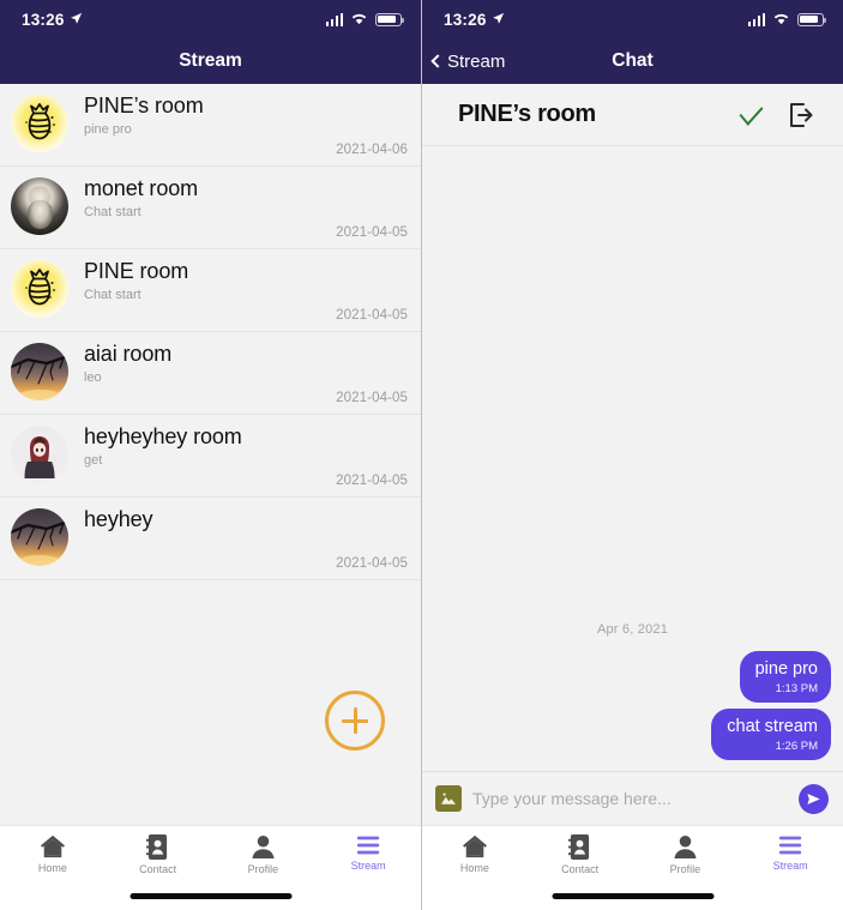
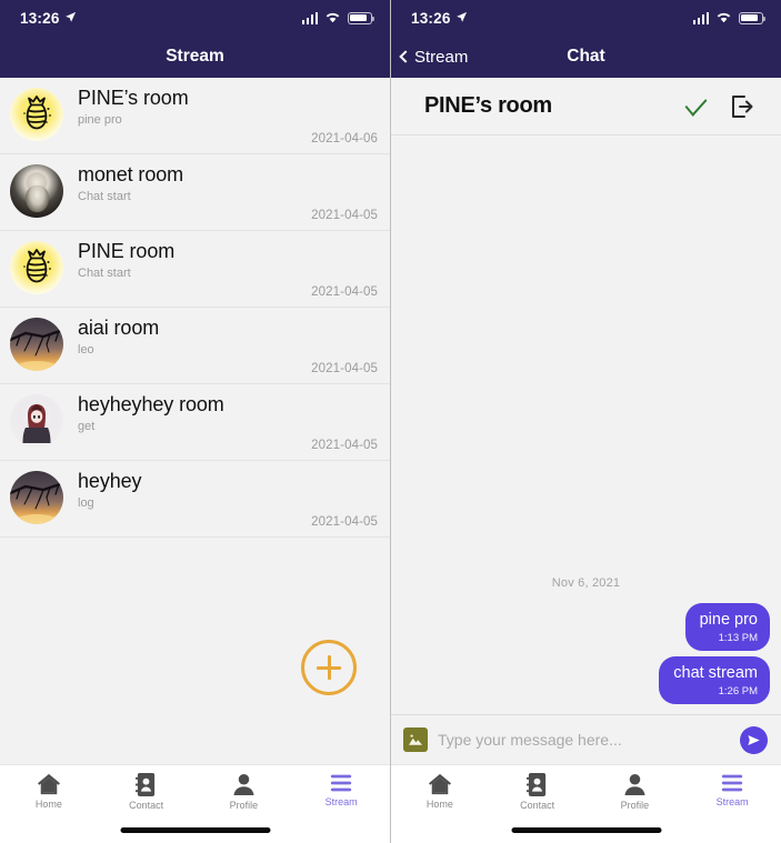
  13:26
  Stream
  PINE’s room
  pine pro
  2021-04-06
  monet room
  Chat start
  2021-04-05
  PINE room
  Chat start
  2021-04-05
  aiai room
  leo
  2021-04-05
  heyheyhey room
  get
  2021-04-05
  heyhey
+ log
  2021-04-05
  Home
  Contact
  Profile
  Stream
  13:26
  Stream
  Chat
  PINE’s room
- Apr 6, 2021
+ Nov 6, 2021
  pine pro
  1:13 PM
  chat stream
  1:26 PM
  Type your message here...
  Home
  Contact
  Profile
  Stream
